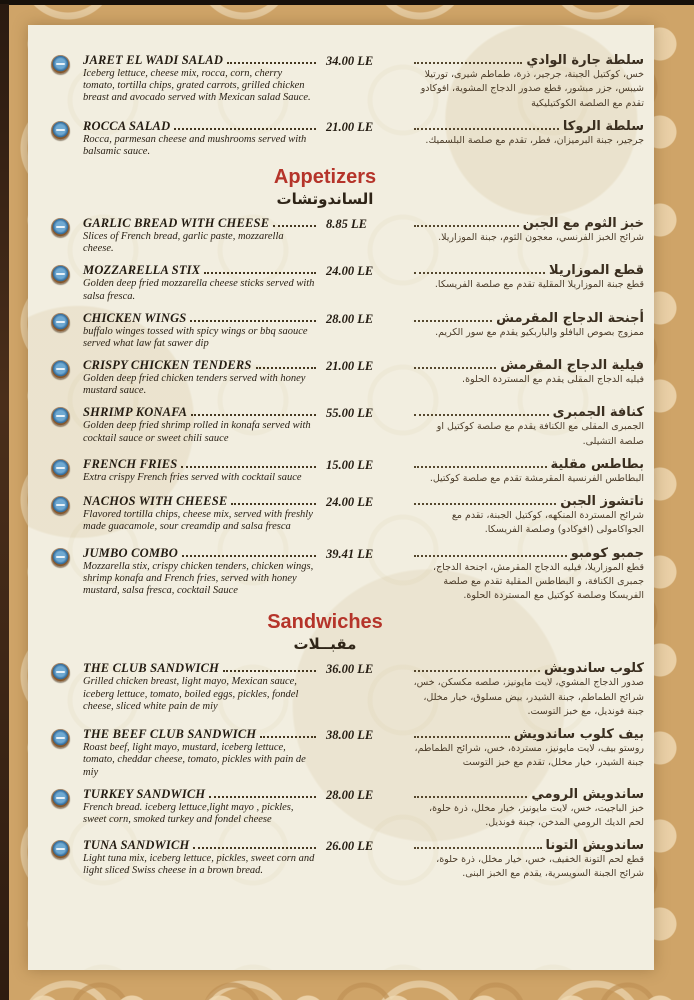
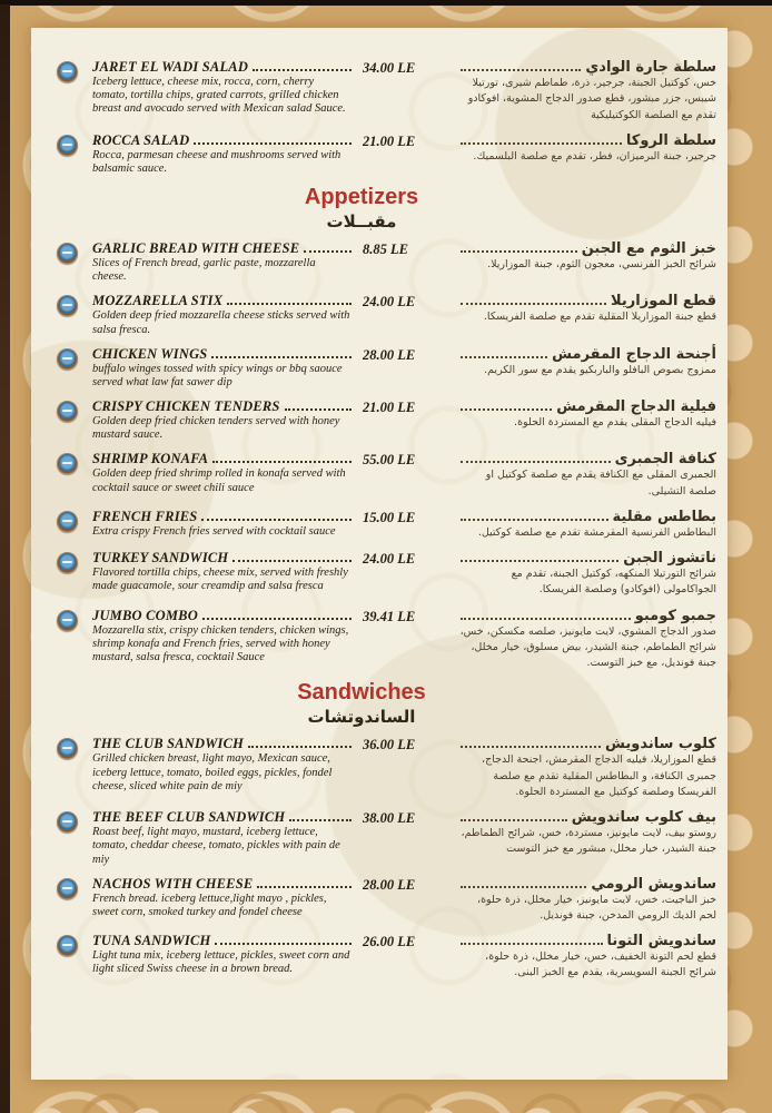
  JARET EL WADI SALAD
  Iceberg lettuce, cheese mix, rocca, corn, cherry tomato, tortilla chips, grated carrots, grilled chicken breast and avocado served with Mexican salad Sauce.
  34.00 LE
  سلطة جارة الوادي
  خس، كوكتيل الجبنة، جرجير، ذرة، طماطم شيرى، تورتيلا شيبس، جزر مبشور، قطع صدور الدجاج المشوية، افوكادو تقدم مع الصلصة الكوكتيليكية
  ROCCA SALAD
  Rocca, parmesan cheese and mushrooms served with balsamic sauce.
  21.00 LE
  سلطة الروكا
  جرجير، جبنة البرميزان، فطر، تقدم مع صلصة البلسميك.
  Appetizers
- الساندوتشات
+ مقبــلات
  GARLIC BREAD WITH CHEESE
  Slices of French bread, garlic paste, mozzarella cheese.
  8.85 LE
  خبز الثوم مع الجبن
  شرائح الخبز الفرنسي، معجون الثوم، جبنة الموزاريلا.
  MOZZARELLA STIX
  Golden deep fried mozzarella cheese sticks served with salsa fresca.
  24.00 LE
  قطع الموزاريلا
  قطع جبنة الموزاريلا المقلية تقدم مع صلصة الفريسكا.
  CHICKEN WINGS
  buffalo winges tossed with spicy wings or bbq saouce served what law fat sawer dip
  28.00 LE
  أجنحة الدجاج المقرمش
  ممزوج بصوص البافلو والباربكيو يقدم مع سور الكريم.
  CRISPY CHICKEN TENDERS
  Golden deep fried chicken tenders served with honey mustard sauce.
  21.00 LE
  فيلية الدجاج المقرمش
  فيليه الدجاج المقلى يقدم مع المستردة الحلوة.
  SHRIMP KONAFA
  Golden deep fried shrimp rolled in konafa served with cocktail sauce or sweet chili sauce
  55.00 LE
  كنافة الجمبرى
  الجمبرى المقلى مع الكنافة يقدم مع صلصة كوكتيل او صلصة التشيلى.
  FRENCH FRIES
  Extra crispy French fries served with cocktail sauce
  15.00 LE
  بطاطس مقلية
  البطاطس الفرنسية المقرمشة تقدم مع صلصة كوكتيل.
- NACHOS WITH CHEESE
+ TURKEY SANDWICH
  Flavored tortilla chips, cheese mix, served with freshly made guacamole, sour creamdip and salsa fresca
  24.00 LE
  ناتشوز الجبن
- شرائح المستردة المنكهه، كوكتيل الجبنة، تقدم مع الجواكامولى (افوكادو) وصلصة الفريسكا.
+ شرائح التورتيلا المنكهه، كوكتيل الجبنة، تقدم مع الجواكامولى (افوكادو) وصلصة الفريسكا.
  JUMBO COMBO
  Mozzarella stix, crispy chicken tenders, chicken wings, shrimp konafa and French fries, served with honey mustard, salsa fresca, cocktail Sauce
  39.41 LE
  جمبو كومبو
- قطع الموزاريلا، فيليه الدجاج المقرمش، اجنحة الدجاج، جمبرى الكنافة، و البطاطس المقلية تقدم مع صلصة الفريسكا وصلصة كوكتيل مع المستردة الحلوة.
+ صدور الدجاج المشوي، لايت مايونيز، صلصه مكسكن، خس، شرائح الطماطم، جبنة الشيدر، بيض مسلوق، خيار مخلل، جبنة فونديل، مع خبز التوست.
  Sandwiches
- مقبــلات
+ الساندوتشات
  THE CLUB SANDWICH
  Grilled chicken breast, light mayo, Mexican sauce, iceberg lettuce, tomato, boiled eggs, pickles, fondel cheese, sliced white pain de miy
  36.00 LE
  كلوب ساندويش
- صدور الدجاج المشوي، لايت مايونيز، صلصه مكسكن، خس، شرائح الطماطم، جبنة الشيدر، بيض مسلوق، خيار مخلل، جبنة فونديل، مع خبز التوست.
+ قطع الموزاريلا، فيليه الدجاج المقرمش، اجنحة الدجاج، جمبرى الكنافة، و البطاطس المقلية تقدم مع صلصة الفريسكا وصلصة كوكتيل مع المستردة الحلوة.
  THE BEEF CLUB SANDWICH
  Roast beef, light mayo, mustard, iceberg lettuce, tomato, cheddar cheese, tomato, pickles with pain de miy
  38.00 LE
  بيف كلوب ساندويش
- روستو بيف، لايت مايونيز، مستردة، خس، شرائح الطماطم، جبنة الشيدر، خيار مخلل، تقدم مع خبز التوست
+ روستو بيف، لايت مايونيز، مستردة، خس، شرائح الطماطم، جبنة الشيدر، خيار مخلل، مبشور مع خبز التوست
- TURKEY SANDWICH
+ NACHOS WITH CHEESE
  French bread. iceberg lettuce,light mayo , pickles, sweet corn, smoked turkey and fondel cheese
  28.00 LE
  ساندويش الرومي
  خبز الباجيت، خس، لايت مايونيز، خيار مخلل، ذرة حلوة، لحم الديك الرومي المدخن، جبنة فونديل.
  TUNA SANDWICH
  Light tuna mix, iceberg lettuce, pickles, sweet corn and light sliced Swiss cheese in a brown bread.
  26.00 LE
  ساندويش التونا
  قطع لحم التونة الخفيف، خس، خيار مخلل، ذرة حلوة، شرائح الجبنة السويسرية، يقدم مع الخبز البنى.
